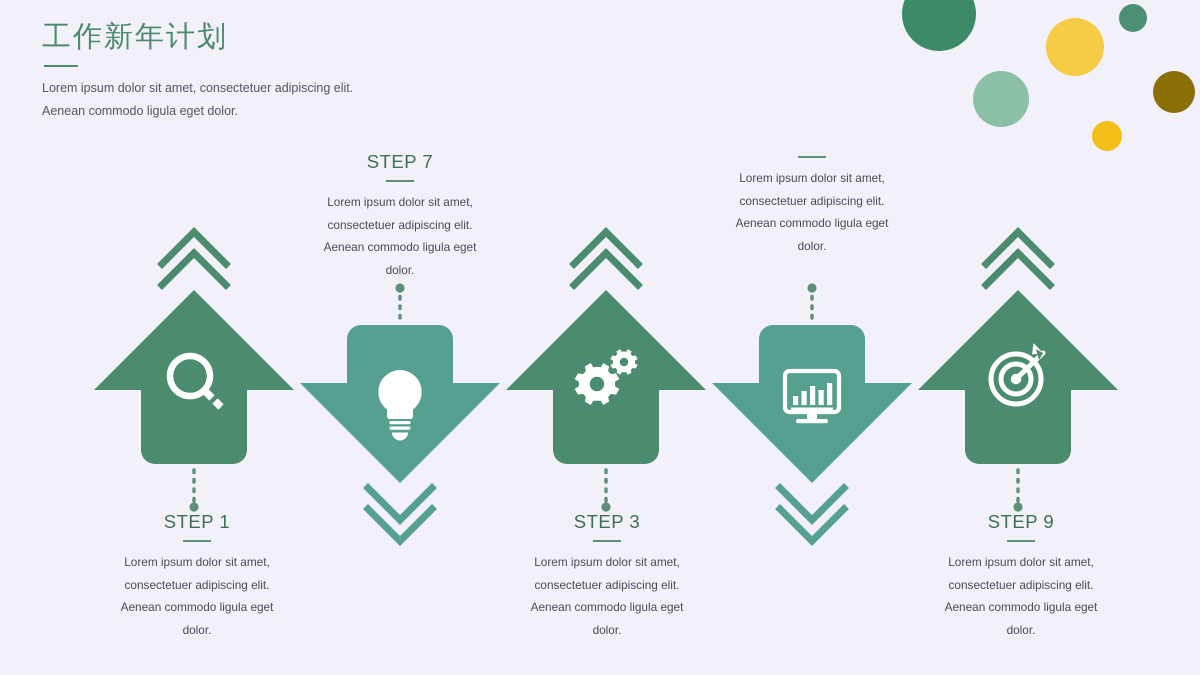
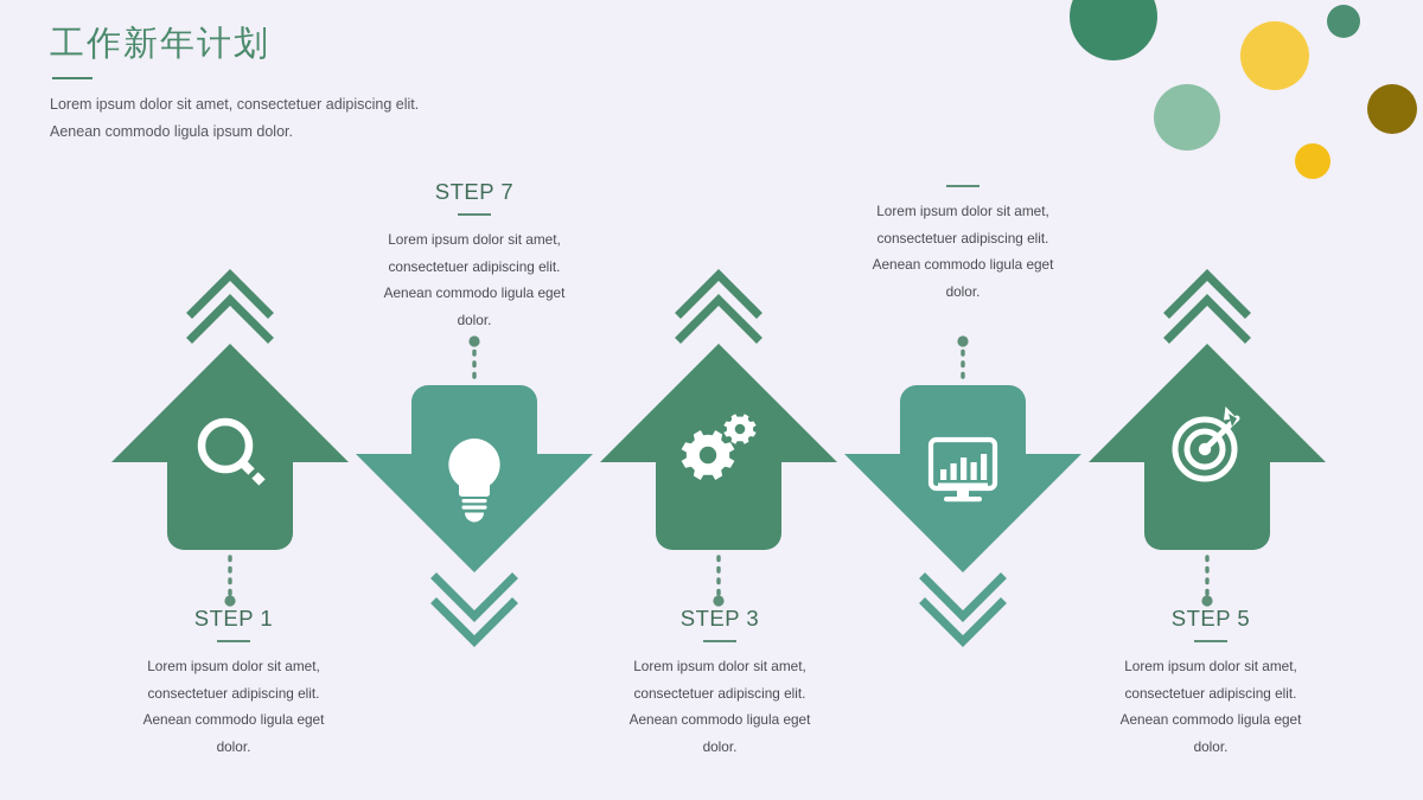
  工作新年计划
  Lorem ipsum dolor sit amet, consectetuer adipiscing elit.
- Aenean commodo ligula eget dolor.
+ Aenean commodo ligula ipsum dolor.
  STEP 1
  Lorem ipsum dolor sit amet,
  consectetuer adipiscing elit.
  Aenean commodo ligula eget
  dolor.
  STEP 7
  Lorem ipsum dolor sit amet,
  consectetuer adipiscing elit.
  Aenean commodo ligula eget
  dolor.
  STEP 3
  Lorem ipsum dolor sit amet,
  consectetuer adipiscing elit.
  Aenean commodo ligula eget
  dolor.
  Lorem ipsum dolor sit amet,
  consectetuer adipiscing elit.
  Aenean commodo ligula eget
  dolor.
- STEP 9
+ STEP 5
  Lorem ipsum dolor sit amet,
  consectetuer adipiscing elit.
  Aenean commodo ligula eget
  dolor.
